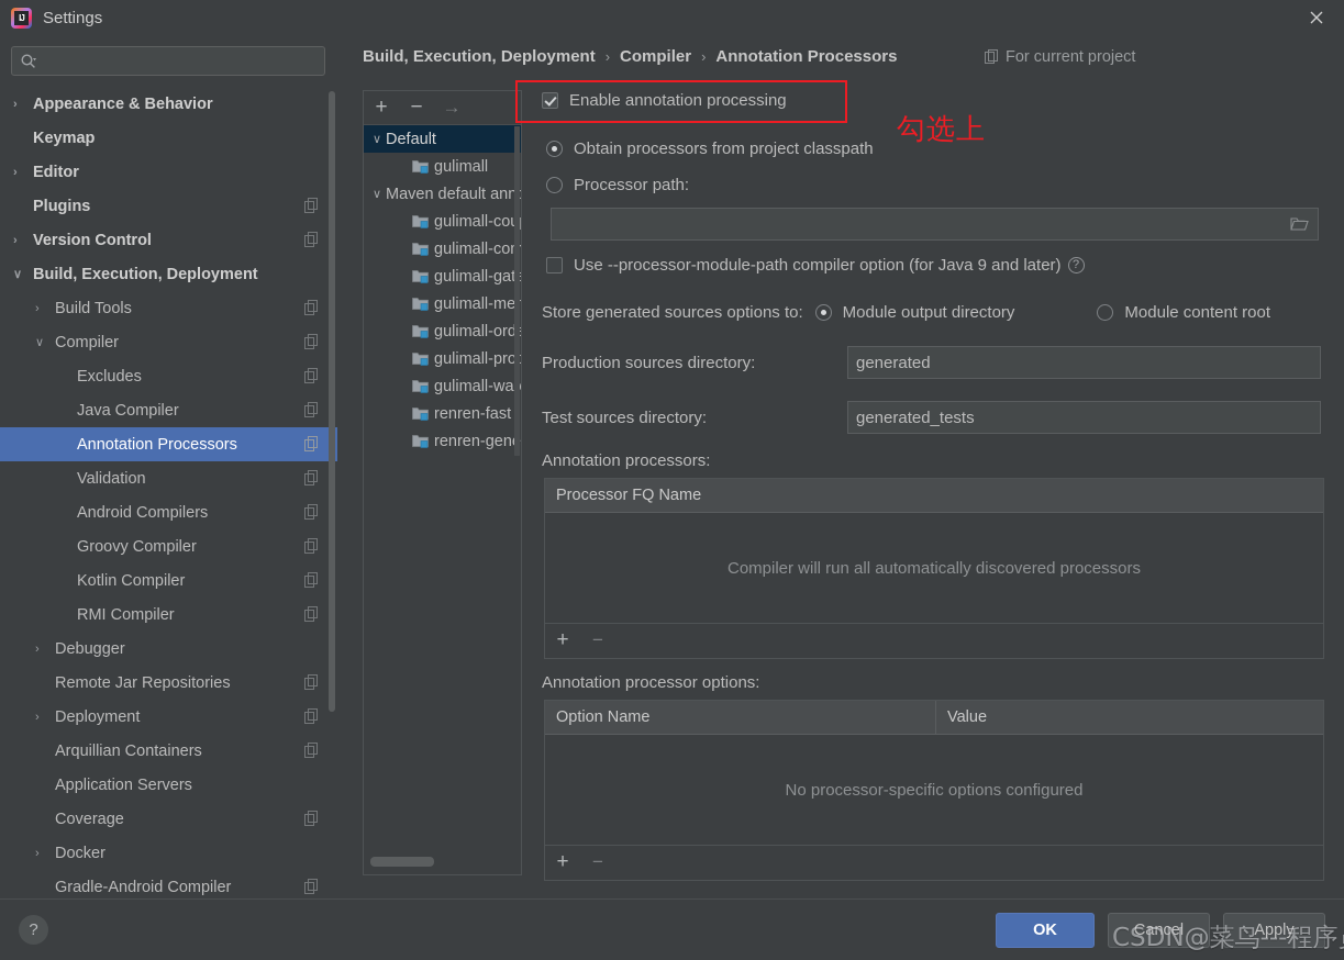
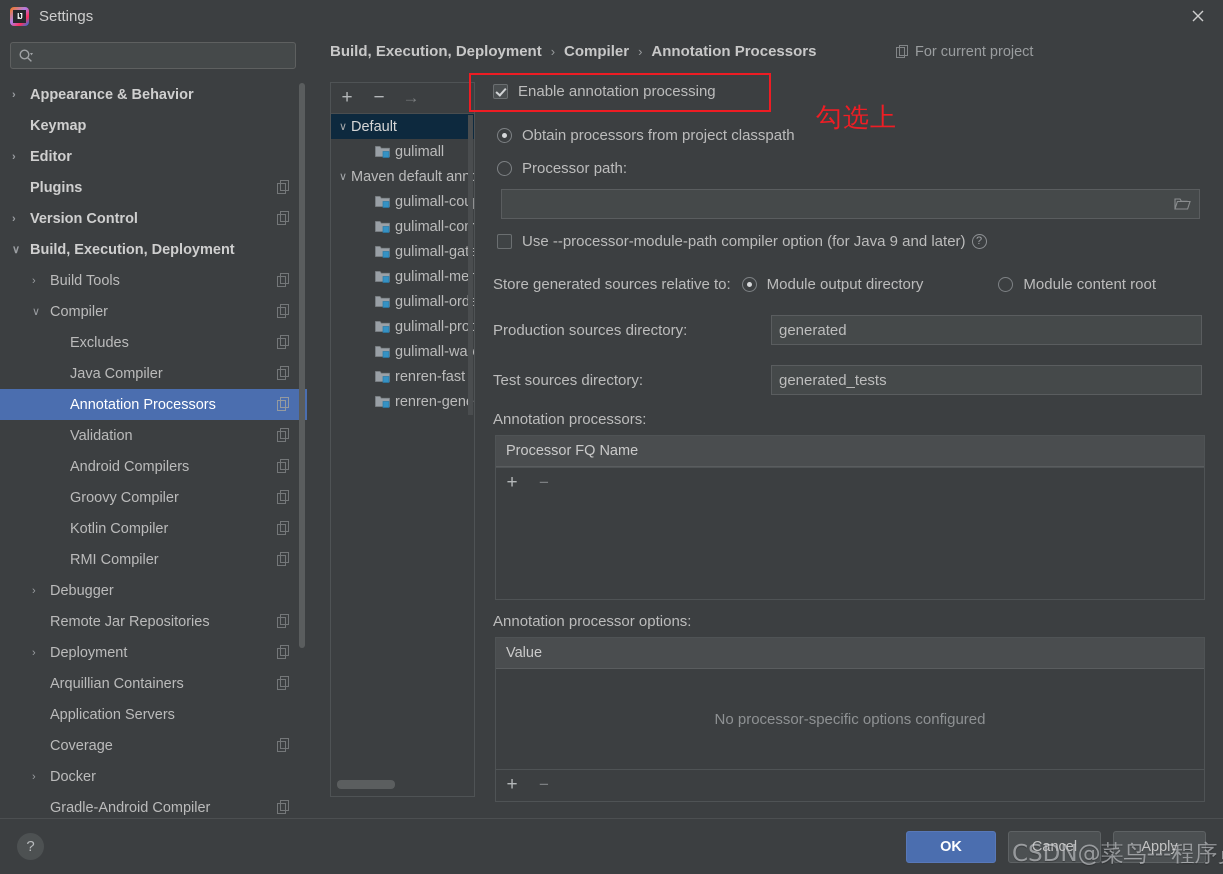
  Settings
  ›
  Appearance & Behavior
  Keymap
  ›
  Editor
  Plugins
  ›
  Version Control
  ∨
  Build, Execution, Deployment
  ›
  Build Tools
  ∨
  Compiler
  Excludes
  Java Compiler
  Annotation Processors
  Validation
  Android Compilers
  Groovy Compiler
  Kotlin Compiler
  RMI Compiler
  ›
  Debugger
  Remote Jar Repositories
  ›
  Deployment
  Arquillian Containers
  Application Servers
  Coverage
  ›
  Docker
  Gradle-Android Compiler
  Build, Execution, Deployment
  ›
  Compiler
  ›
  Annotation Processors
  For current project
  +
  −
  →
  ∨
  Default
  gulimall
  ∨
  gulimall-co
  gulimall-co
  gulimall-gae
  gulimall-me
  gulimall-orde
  gulimall-prod
  gulimall-wa
  renren-fast
  Enable annotation processing
  Obtain processors from project classpath
  Processor path:
  Use --processor-module-path compiler option (for Java 9 and later)
  ?
- Store generated sources options to:
+ Store generated sources relative to:
  Module output directory
  Module content root
  Production sources directory:
  generated
  Test sources directory:
  generated_tests
  Annotation processors:
  Processor FQ Name
- Compiler will run all automatically discovered processors
  +
  −
  Annotation processor options:
- Option Name
  Value
  No processor-specific options configured
  +
  −
  勾选上
  ?
  OK
  Cancel
  Apply
  CSDN@菜鸟---程序
